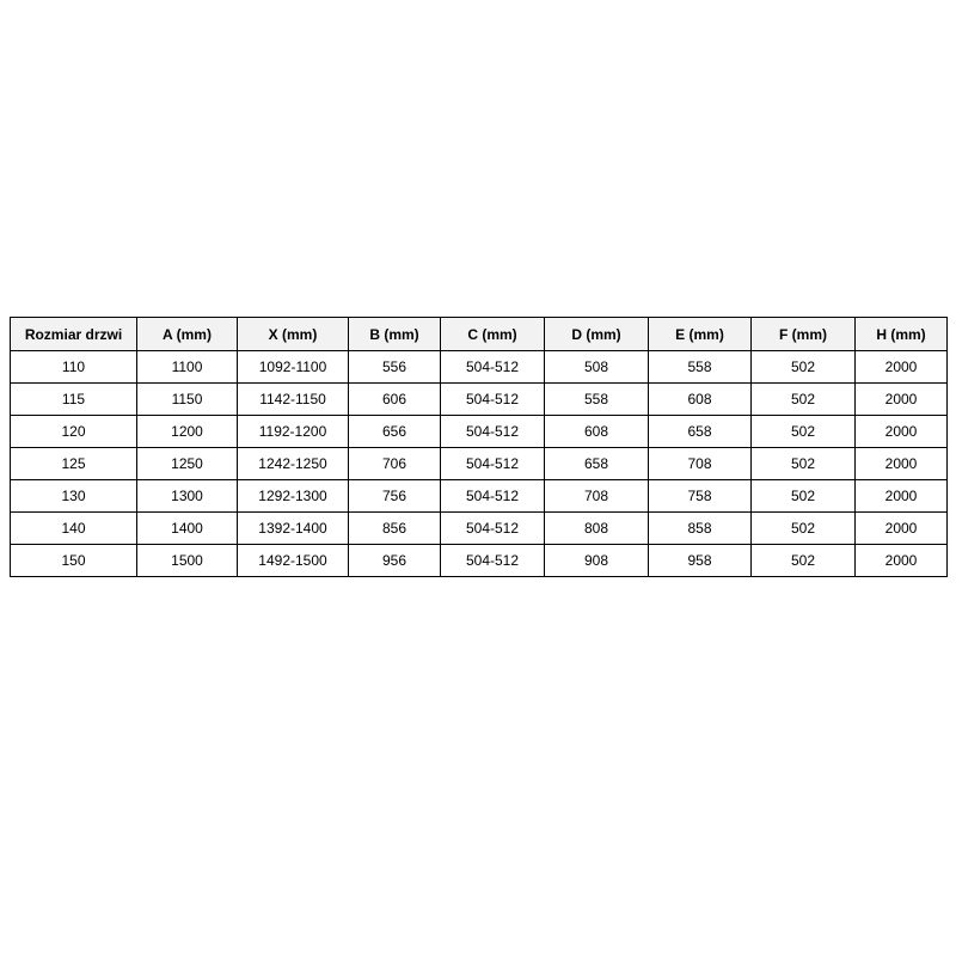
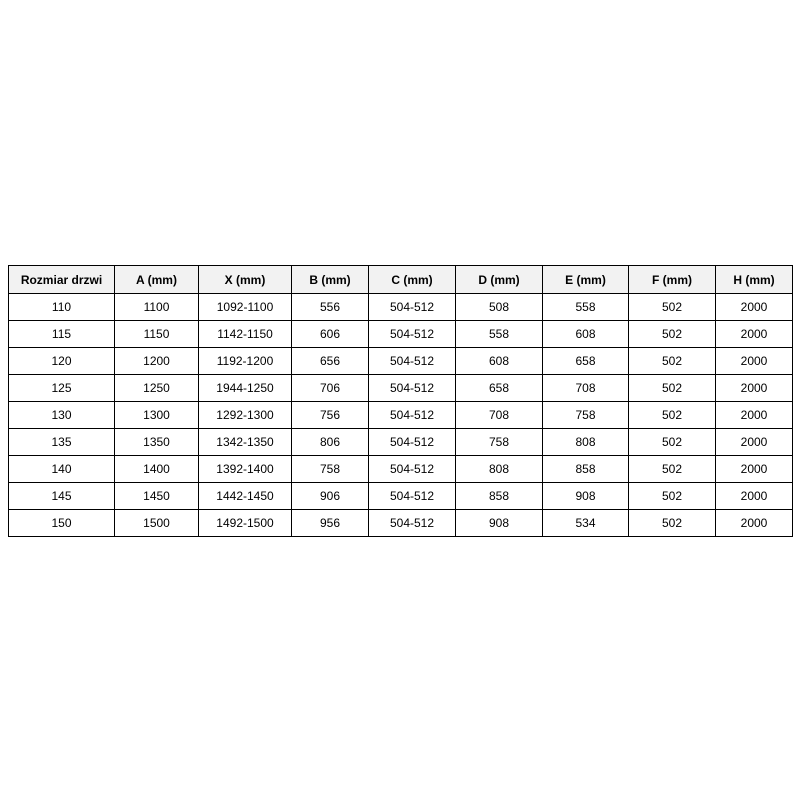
  Rozmiar drzwi	A (mm)	X (mm)	B (mm)	C (mm)	D (mm)	E (mm)	F (mm)	H (mm)
  110	1100	1092-1100	556	504-512	508	558	502	2000
  115	1150	1142-1150	606	504-512	558	608	502	2000
  120	1200	1192-1200	656	504-512	608	658	502	2000
- 125	1250	1242-1250	706	504-512	658	708	502	2000
+ 125	1250	1944-1250	706	504-512	658	708	502	2000
  130	1300	1292-1300	756	504-512	708	758	502	2000
+ 135	1350	1342-1350	806	504-512	758	808	502	2000
- 140	1400	1392-1400	856	504-512	808	858	502	2000
+ 140	1400	1392-1400	758	504-512	808	858	502	2000
+ 145	1450	1442-1450	906	504-512	858	908	502	2000
- 150	1500	1492-1500	956	504-512	908	958	502	2000
+ 150	1500	1492-1500	956	504-512	908	534	502	2000
